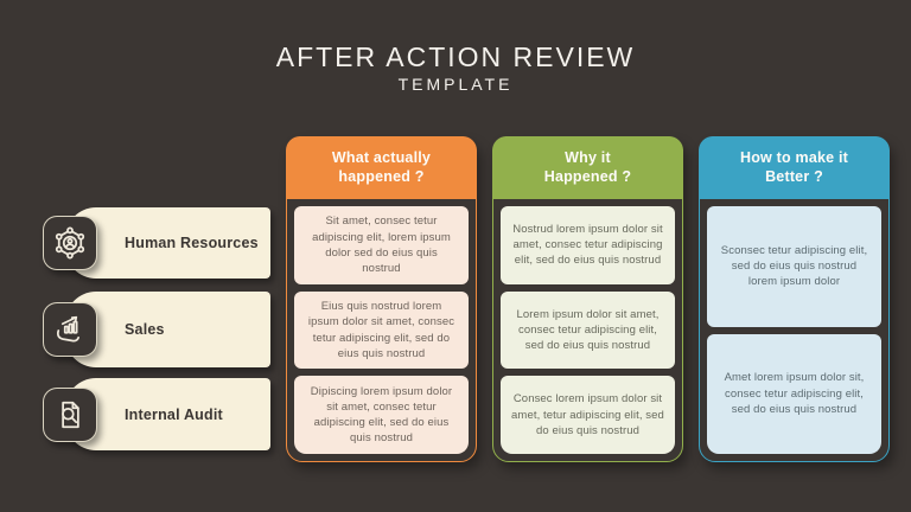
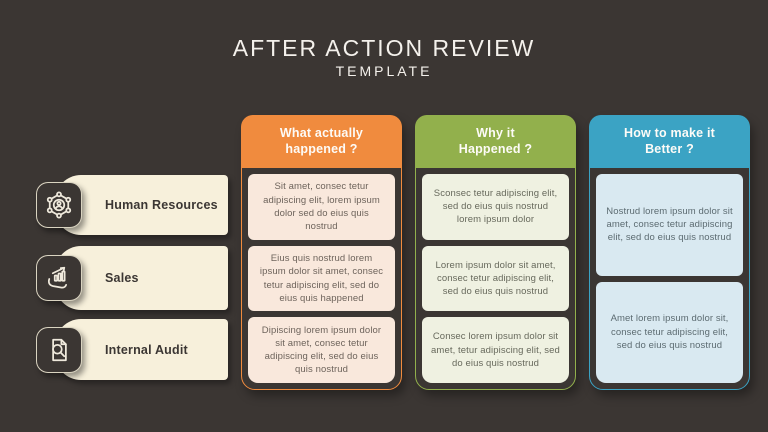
  AFTER ACTION REVIEW
  TEMPLATE
  Human Resources
  Sales
  Internal Audit
  What actually
  happened ?
  Sit amet, consec tetur adipiscing elit, lorem ipsum dolor sed do eius quis nostrud
- Eius quis nostrud lorem ipsum dolor sit amet, consec tetur adipiscing elit, sed do eius quis nostrud
+ Eius quis nostrud lorem ipsum dolor sit amet, consec tetur adipiscing elit, sed do eius quis happened
  Dipiscing lorem ipsum dolor sit amet, consec tetur adipiscing elit, sed do eius quis nostrud
  Why it
  Happened ?
- Nostrud lorem ipsum dolor sit amet, consec tetur adipiscing elit, sed do eius quis nostrud
+ Sconsec tetur adipiscing elit, sed do eius quis nostrud lorem ipsum dolor
  Lorem ipsum dolor sit amet, consec tetur adipiscing elit, sed do eius quis nostrud
  Consec lorem ipsum dolor sit amet, tetur adipiscing elit, sed do eius quis nostrud
  How to make it
  Better ?
- Sconsec tetur adipiscing elit, sed do eius quis nostrud lorem ipsum dolor
+ Nostrud lorem ipsum dolor sit amet, consec tetur adipiscing elit, sed do eius quis nostrud
  Amet lorem ipsum dolor sit, consec tetur adipiscing elit, sed do eius quis nostrud
